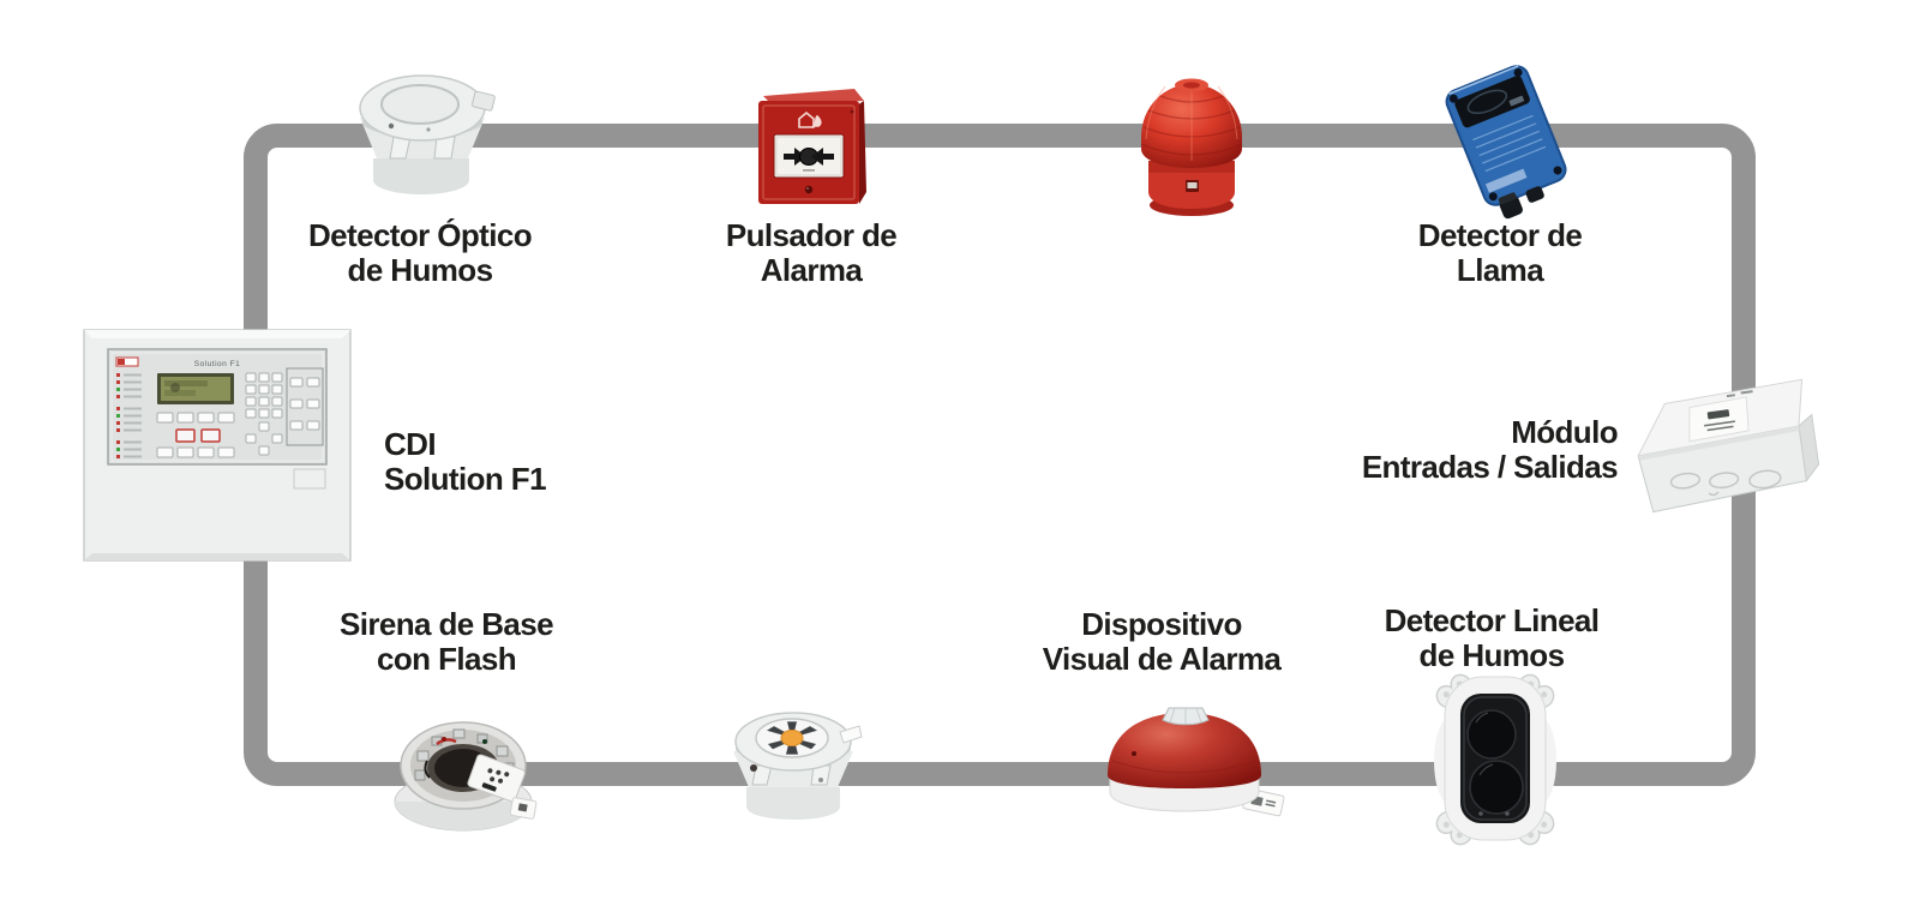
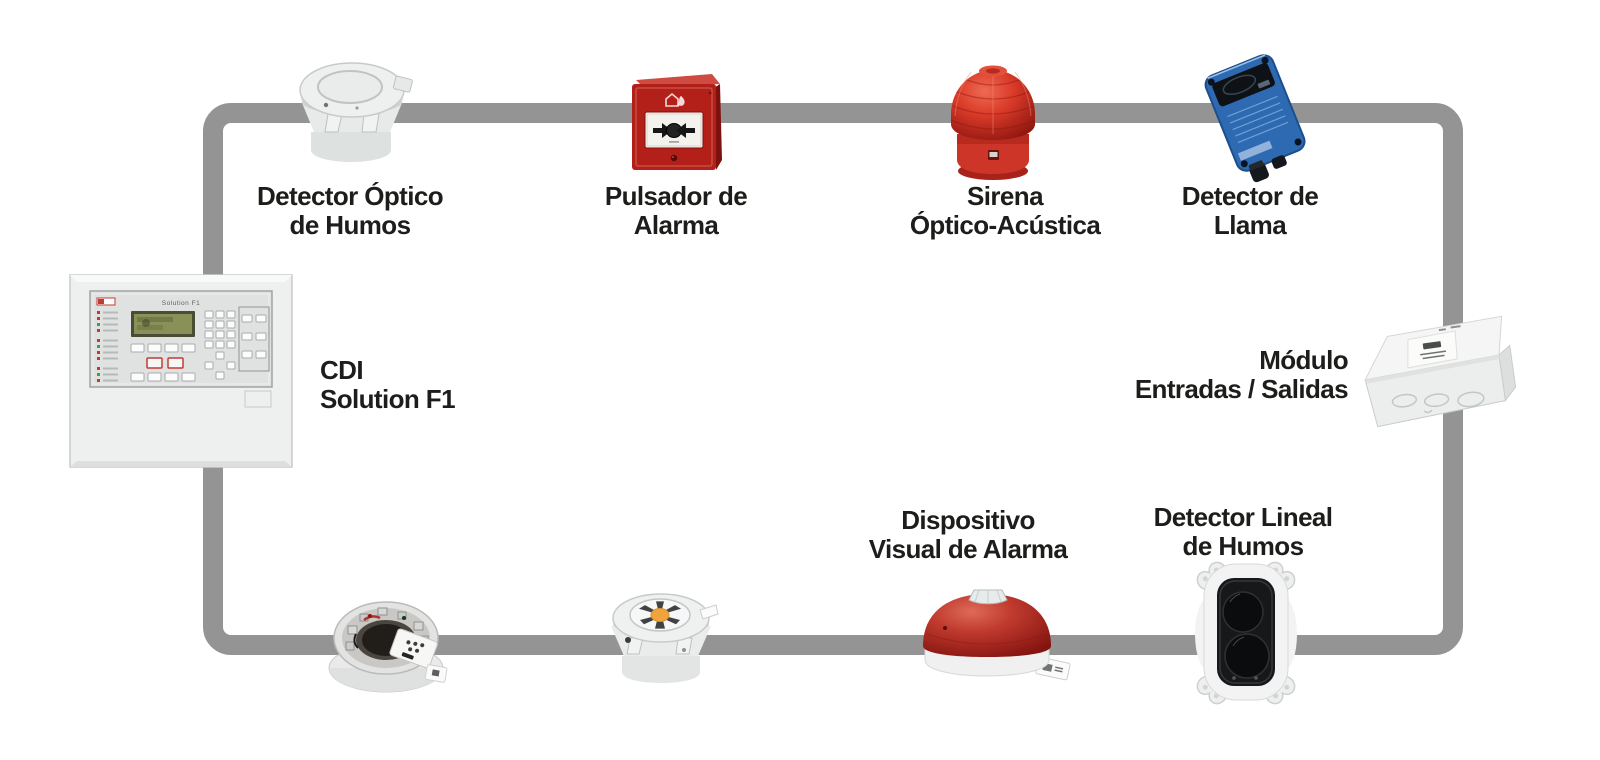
  Detector Óptico
  de Humos
  Pulsador de
  Alarma
+ Sirena
+ Óptico-Acústica
  Detector de
  Llama
  CDI
  Solution F1
  Módulo
  Entradas / Salidas
- Sirena de Base
- con Flash
  Dispositivo
  Visual de Alarma
  Detector Lineal
  de Humos
